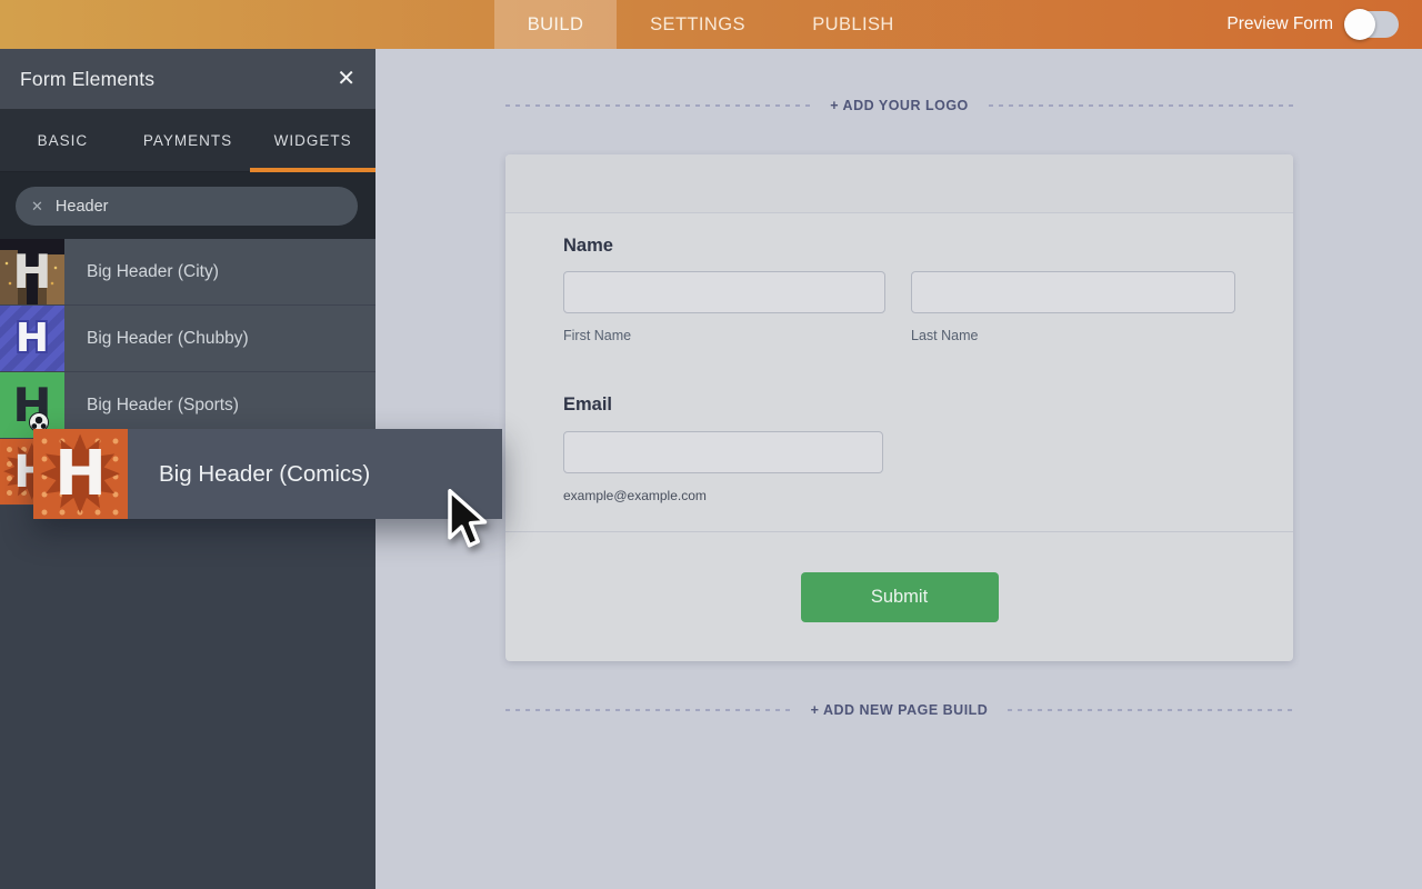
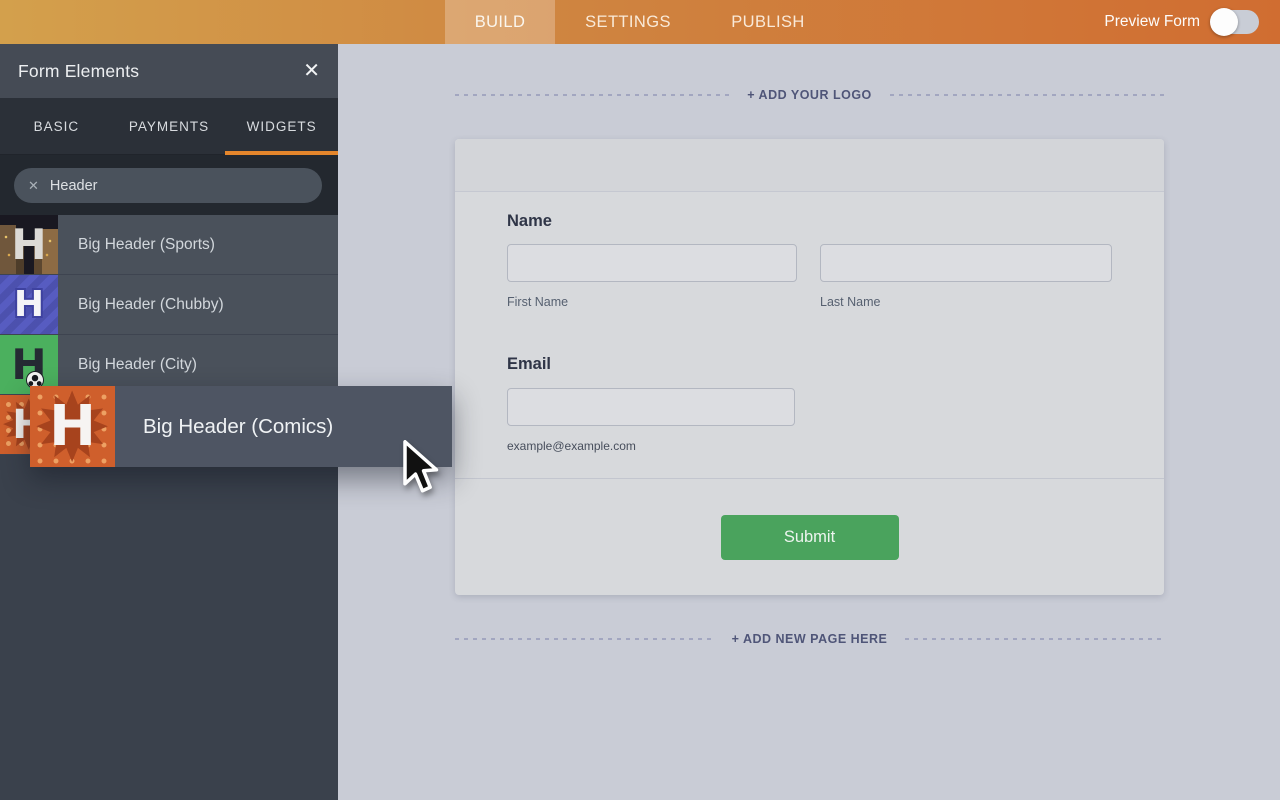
  BUILD
  SETTINGS
  PUBLISH
  Preview Form
  Form Elements
  ✕
  BASIC
  PAYMENTS
  WIDGETS
  ✕
  Header
  H
- Big Header (City)
+ Big Header (Sports)
  H
  Big Header (Chubby)
  H
- Big Header (Sports)
+ Big Header (City)
  H
  + ADD YOUR LOGO
  Name
  First Name
  Last Name
  Email
  example@example.com
  Submit
- + ADD NEW PAGE BUILD
+ + ADD NEW PAGE HERE
  H
  Big Header (Comics)
